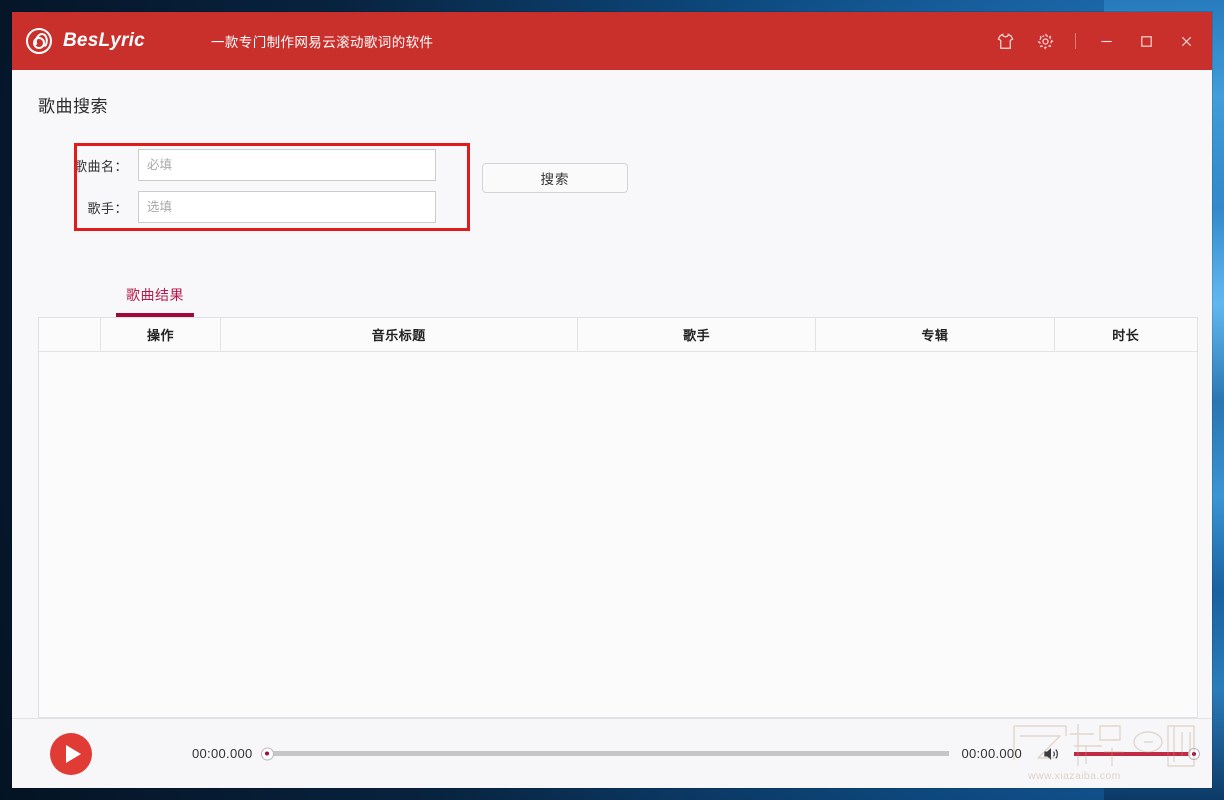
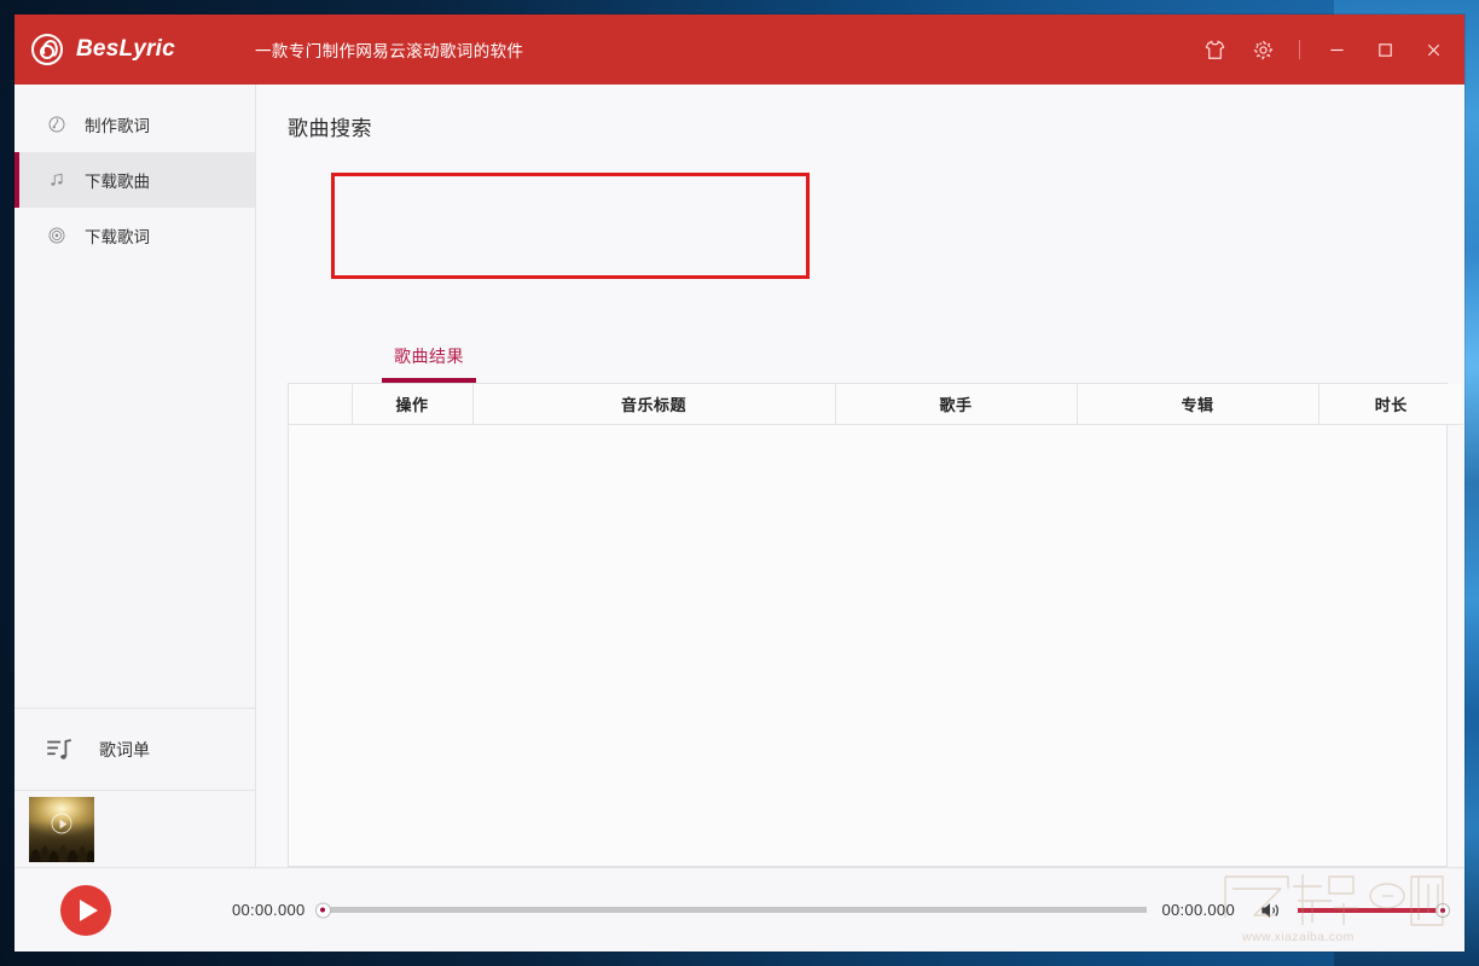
  BesLyric
  一款专门制作网易云滚动歌词的软件
+ 制作歌词
+ 下载歌曲
+ 下载歌词
+ 歌词单
  歌曲搜索
- 歌曲名：
- 必填
- 歌手：
- 选填
- 搜索
  歌曲结果
  	操作	音乐标题	歌手	专辑	时长
  00:00.000
  00:00.000
  www.xiazaiba.com
